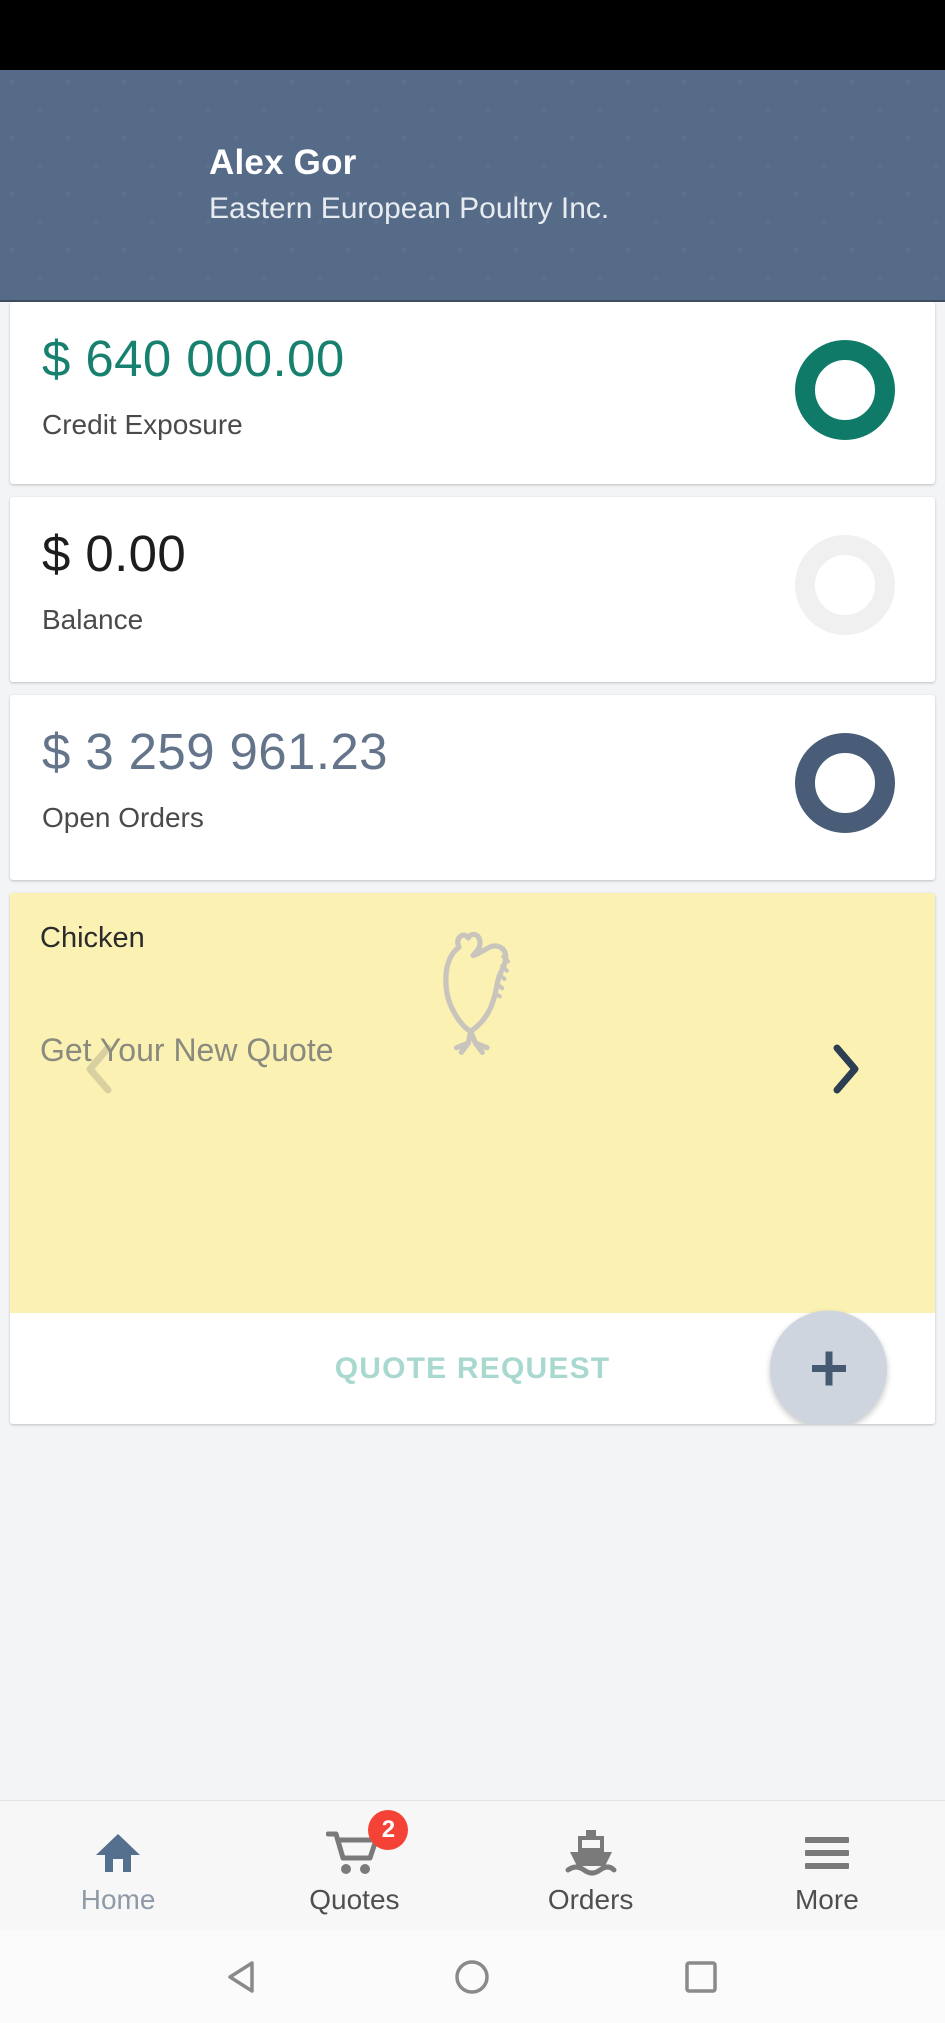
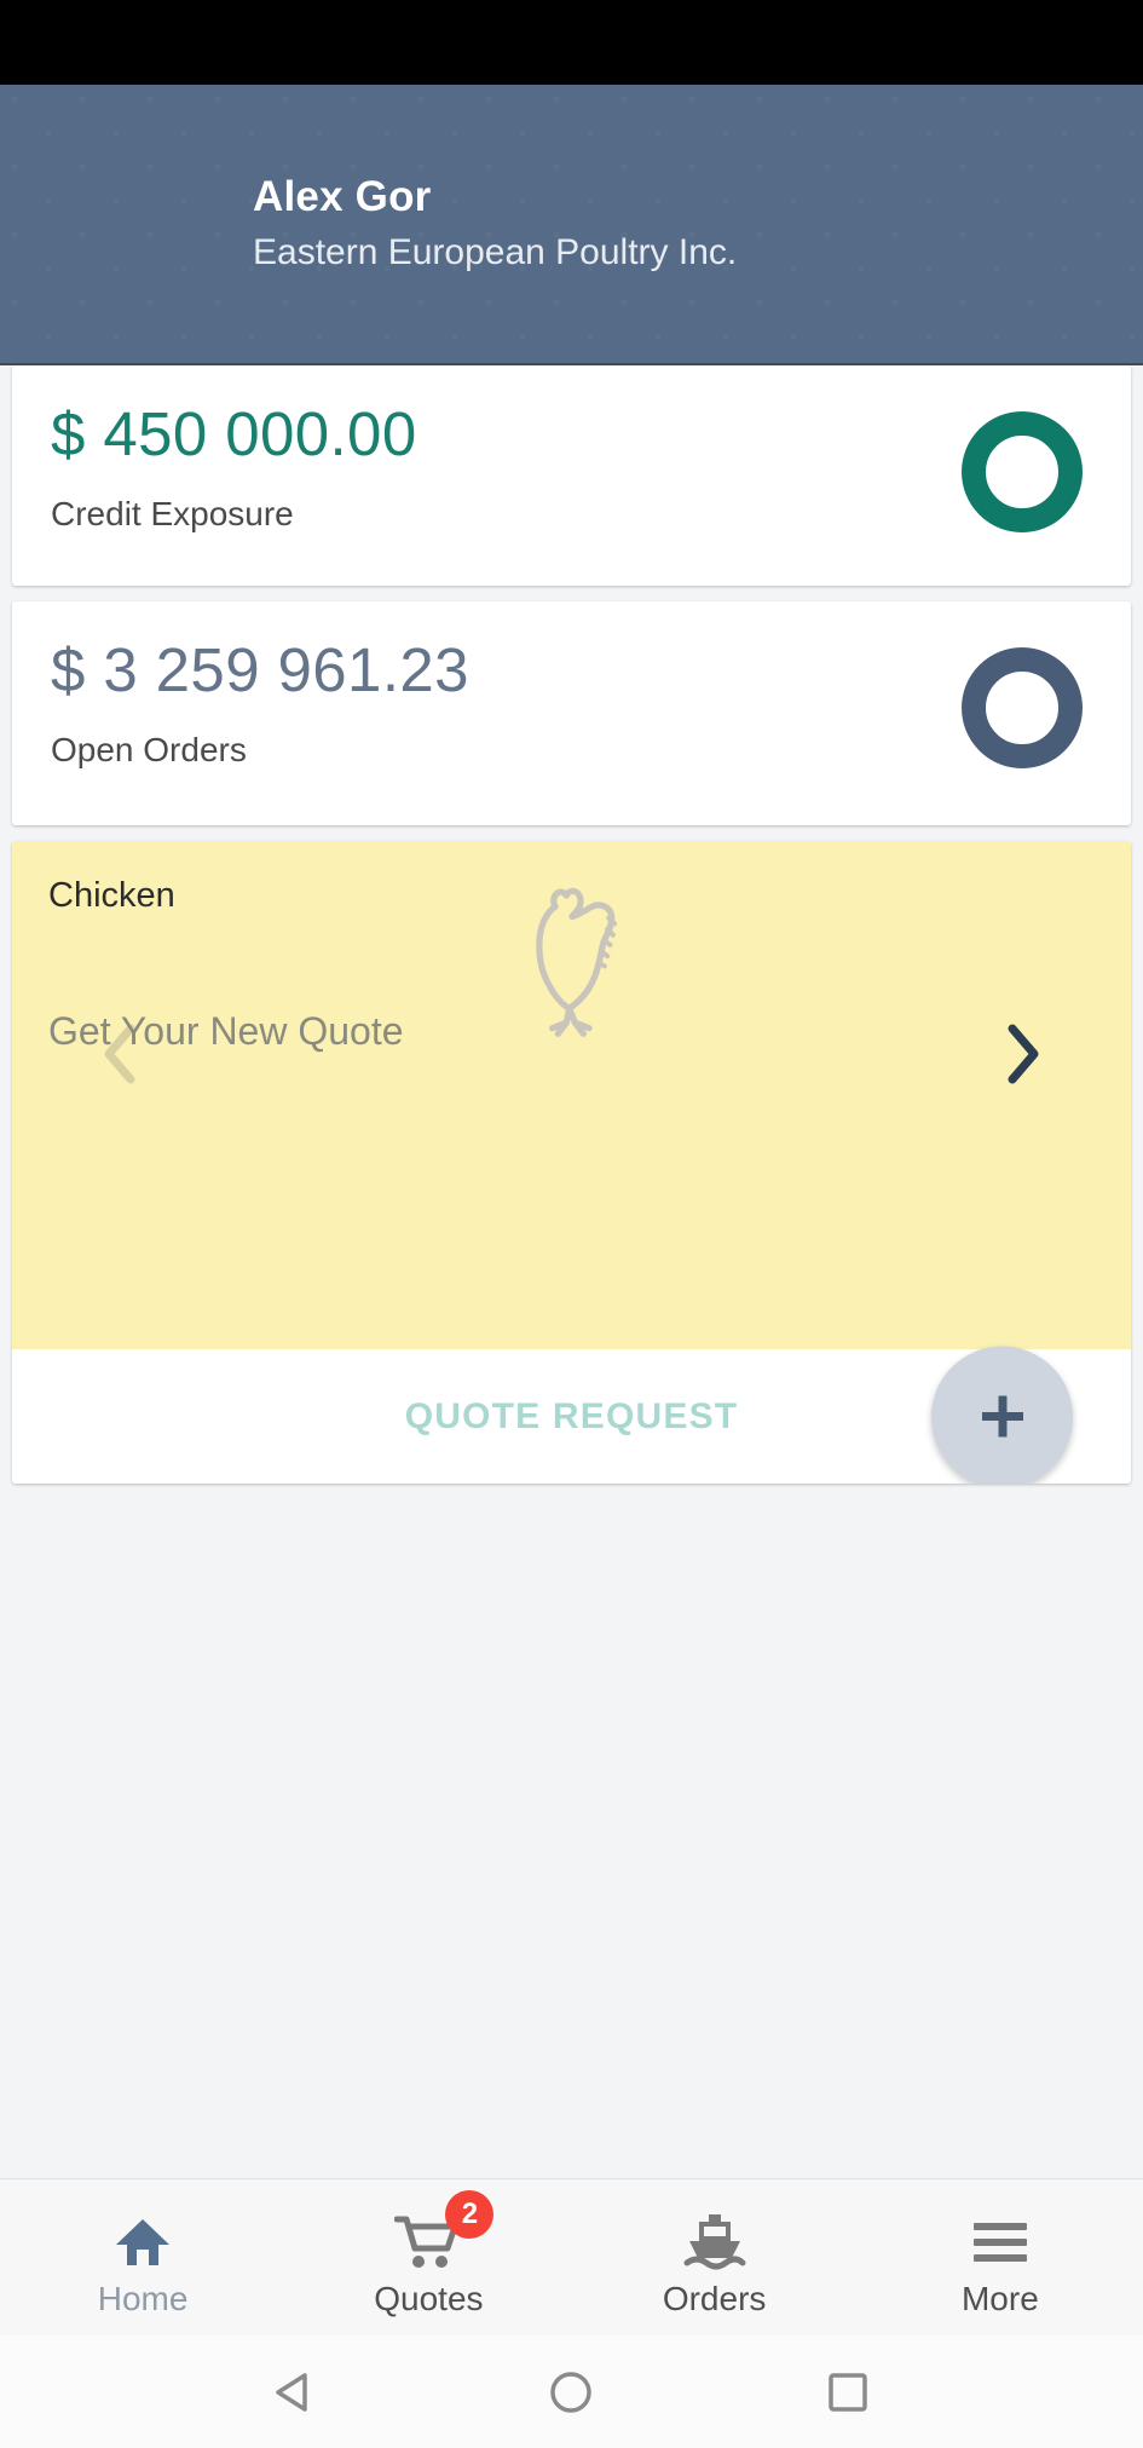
  Alex Gor
  Eastern European Poultry Inc.
- $ 640 000.00
+ $ 450 000.00
  Credit Exposure
- $ 0.00
- Balance
  $ 3 259 961.23
  Open Orders
  Chicken
  Get Your New Quote
  QUOTE REQUEST
  Home
  2
  Quotes
  Orders
  More
